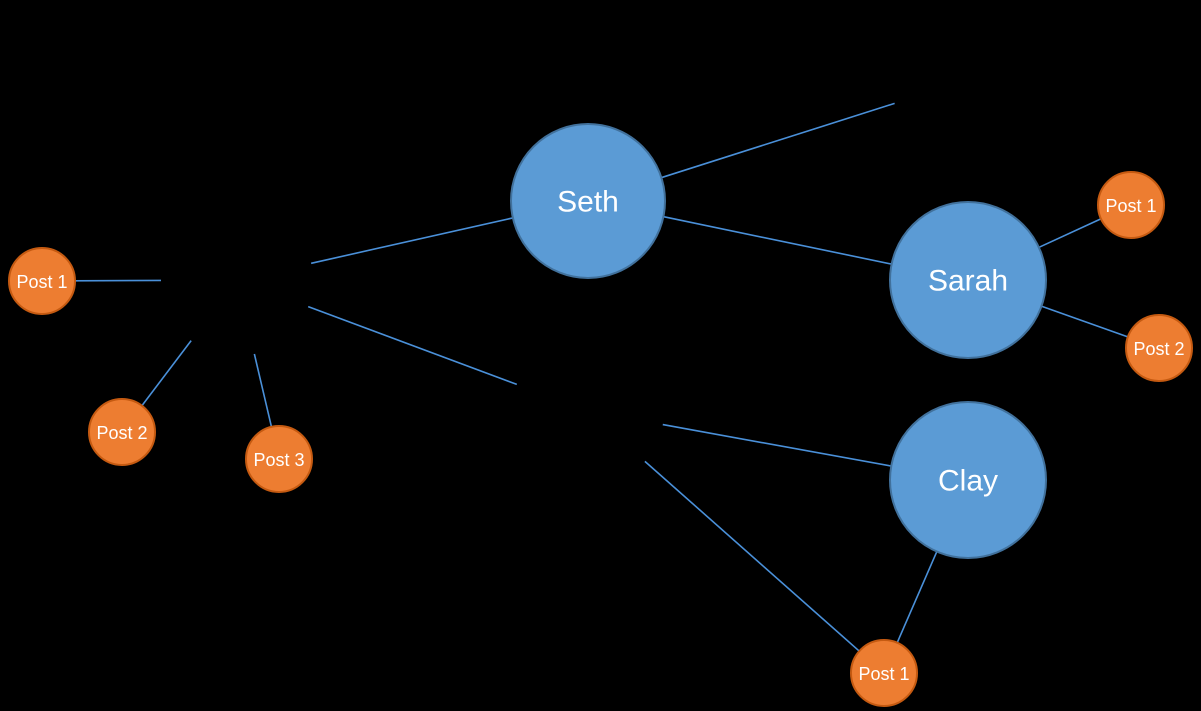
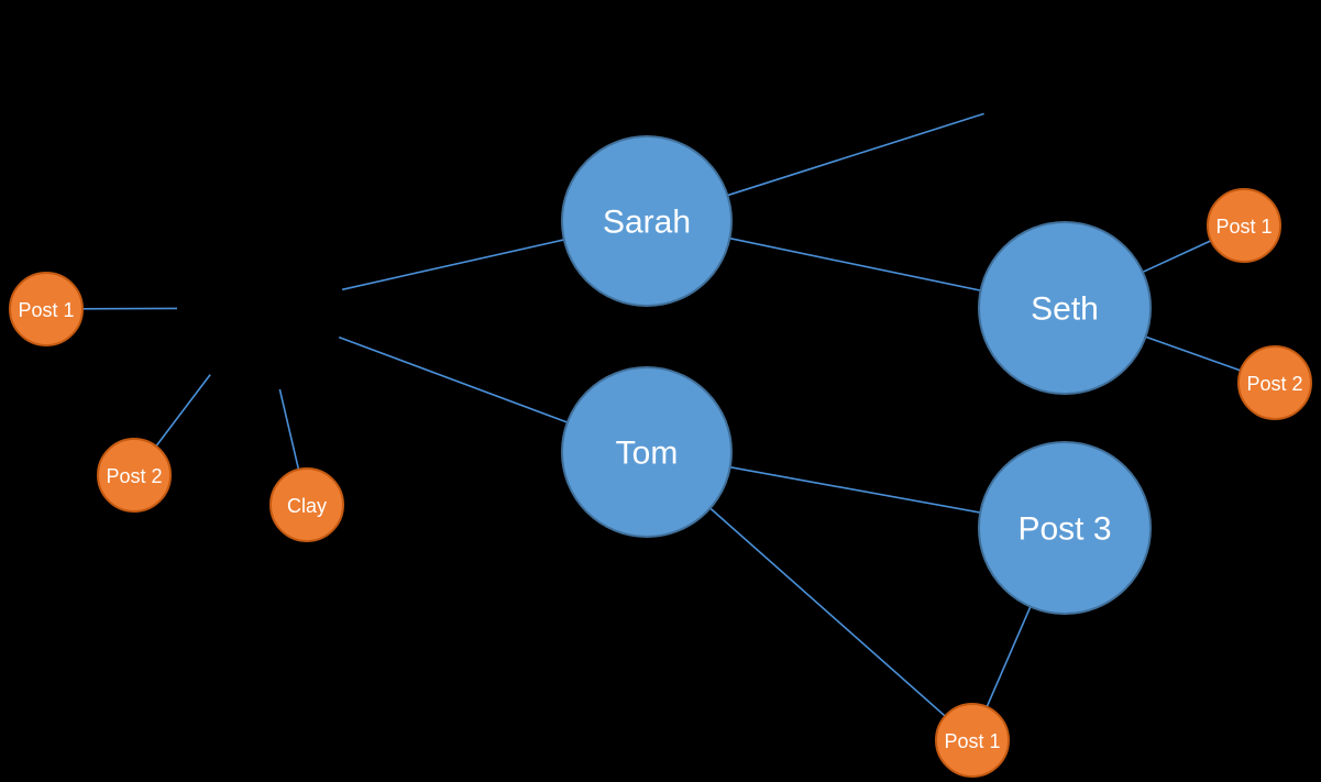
- Seth
+ Sarah
+ Tom
- Sarah
+ Seth
- Clay
+ Post 3
  Post 1
  Post 2
- Post 3
+ Clay
  Post 1
  Post 2
  Post 1
